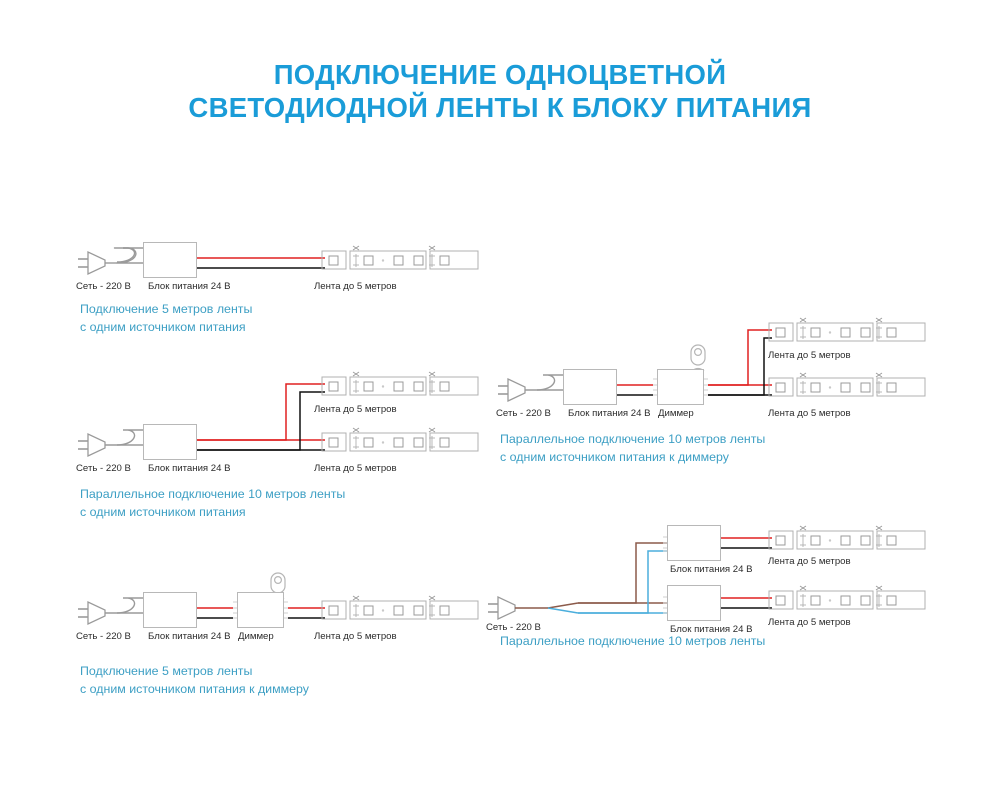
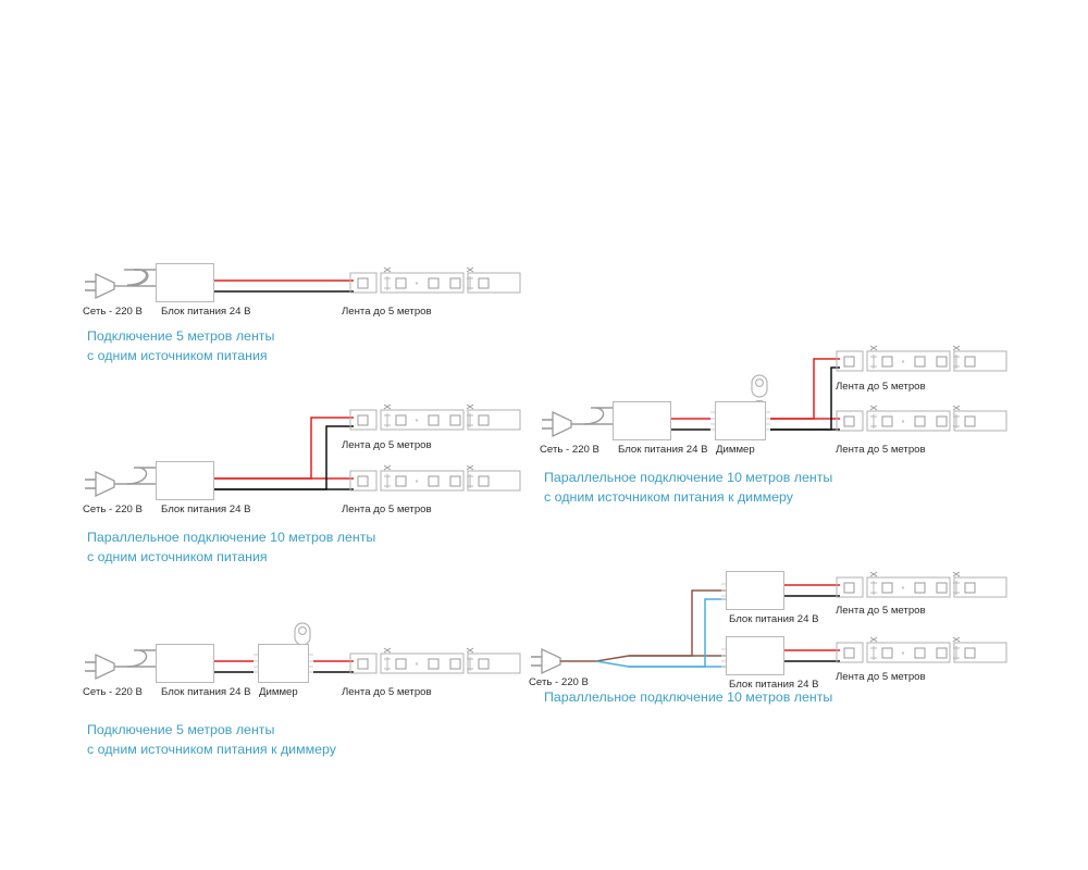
- ПОДКЛЮЧЕНИЕ ОДНОЦВЕТНОЙ
- СВЕТОДИОДНОЙ ЛЕНТЫ К БЛОКУ ПИТАНИЯ
  Сеть - 220 В
  Блок питания 24 В
  Лента до 5 метров
  Подключение 5 метров ленты
  с одним источником питания
  Сеть - 220 В
  Блок питания 24 В
  Лента до 5 метров
  Лента до 5 метров
  Параллельное подключение 10 метров ленты
  с одним источником питания
  Сеть - 220 В
  Блок питания 24 В
  Диммер
  Лента до 5 метров
  Подключение 5 метров ленты
  с одним источником питания к диммеру
  Сеть - 220 В
  Блок питания 24 В
  Диммер
  Лента до 5 метров
  Лента до 5 метров
  Параллельное подключение 10 метров ленты
  с одним источником питания к диммеру
  Сеть - 220 В
  Блок питания 24 В
  Блок питания 24 В
  Лента до 5 метров
  Лента до 5 метров
  Параллельное подключение 10 метров ленты
